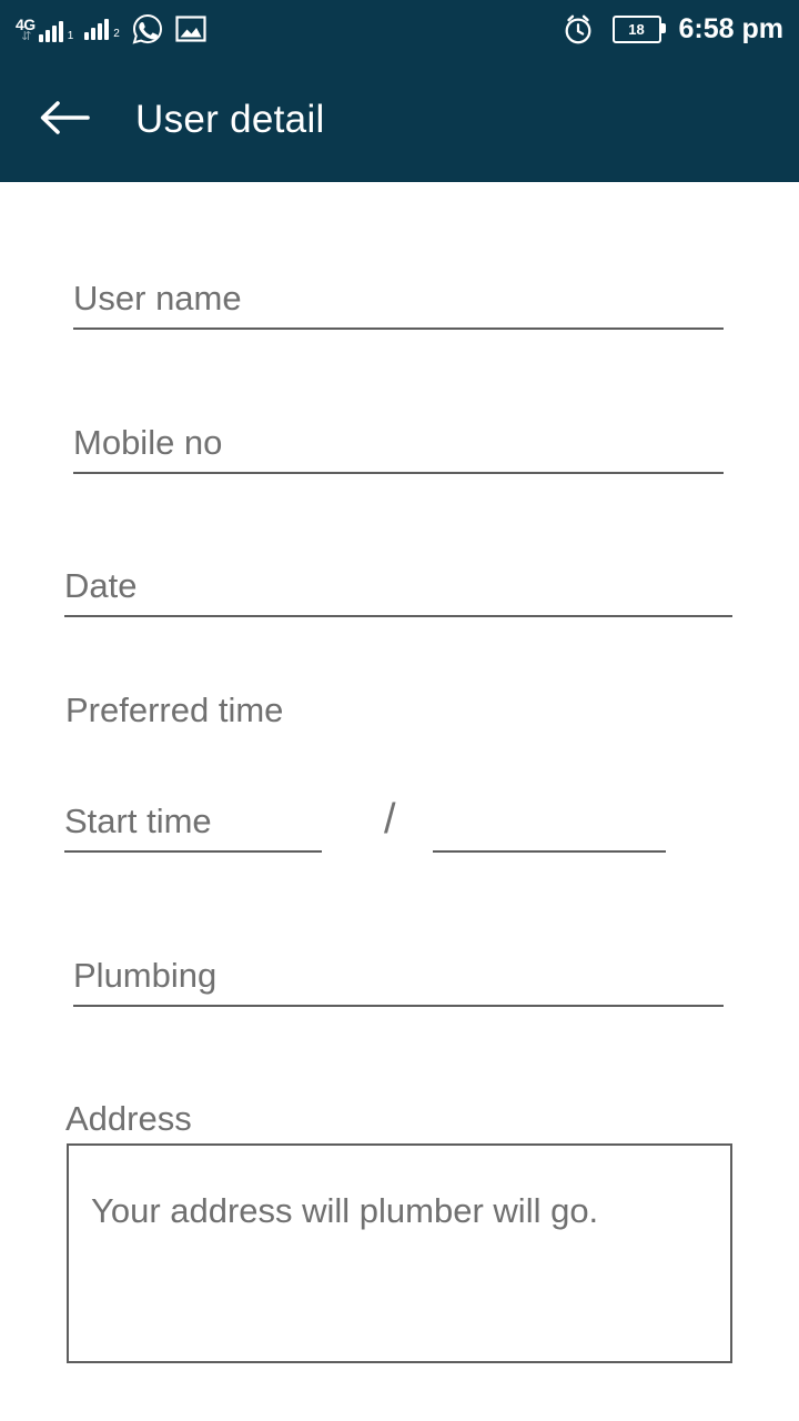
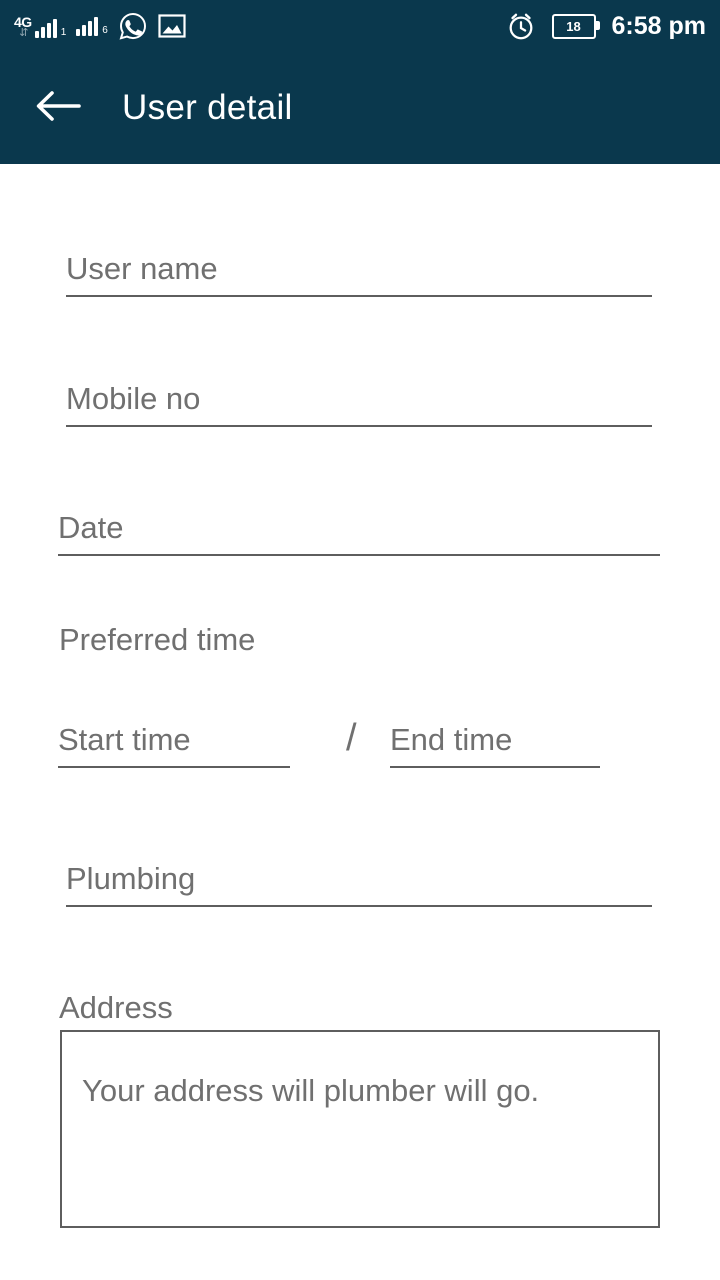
  4G
  ⇵
  1
- 2
+ 6
  18
  6:58 pm
  User detail
  User name
  Mobile no
  Date
  Preferred time
  Start time
  /
+ End time
  Plumbing
  Address
  Your address will plumber will go.
